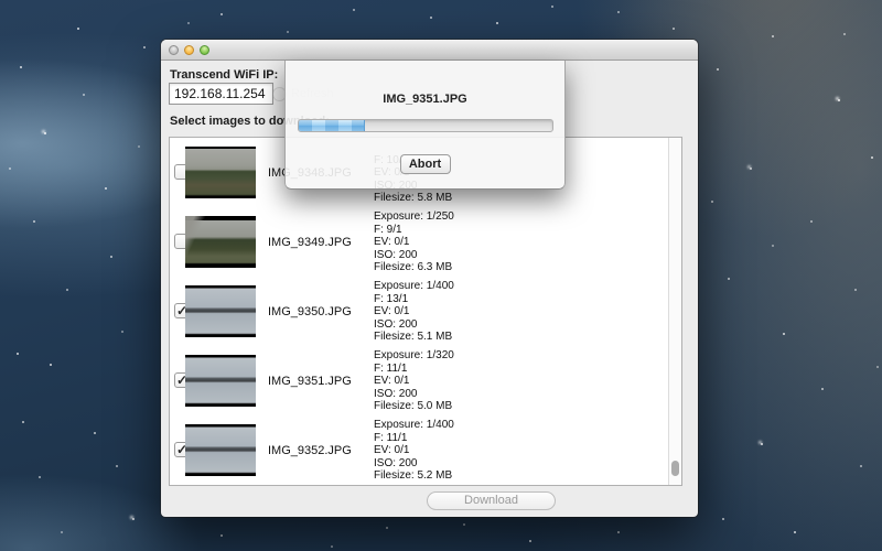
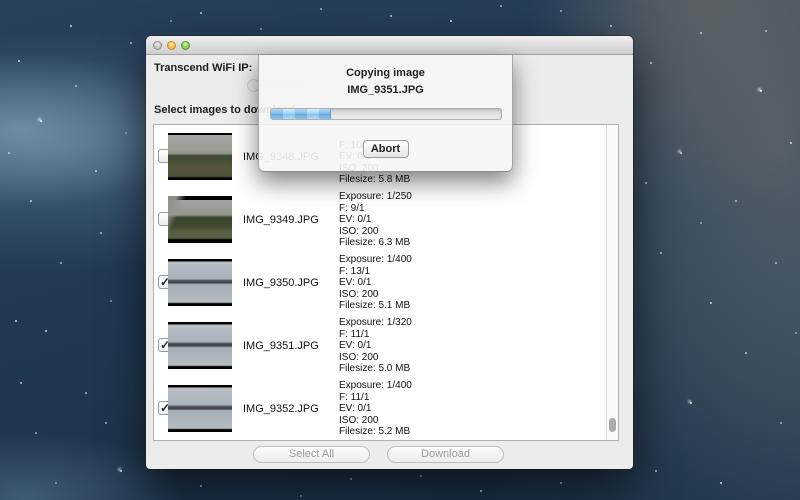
  Transcend WiFi IP:
- 192.168.11.254
  Filesize: 5.8 MB
  IMG_9349.JPG
  Exposure: 1/250
  F: 9/1
  EV: 0/1
  ISO: 200
  Filesize: 6.3 MB
  ✓
  IMG_9350.JPG
  Exposure: 1/400
  F: 13/1
  EV: 0/1
  ISO: 200
  Filesize: 5.1 MB
  ✓
  IMG_9351.JPG
  Exposure: 1/320
  F: 11/1
  EV: 0/1
  ISO: 200
  Filesize: 5.0 MB
  ✓
  IMG_9352.JPG
  Exposure: 1/400
  F: 11/1
  EV: 0/1
  ISO: 200
  Filesize: 5.2 MB
+ Select All
  Download
+ Copying image
  IMG_9351.JPG
  Abort
